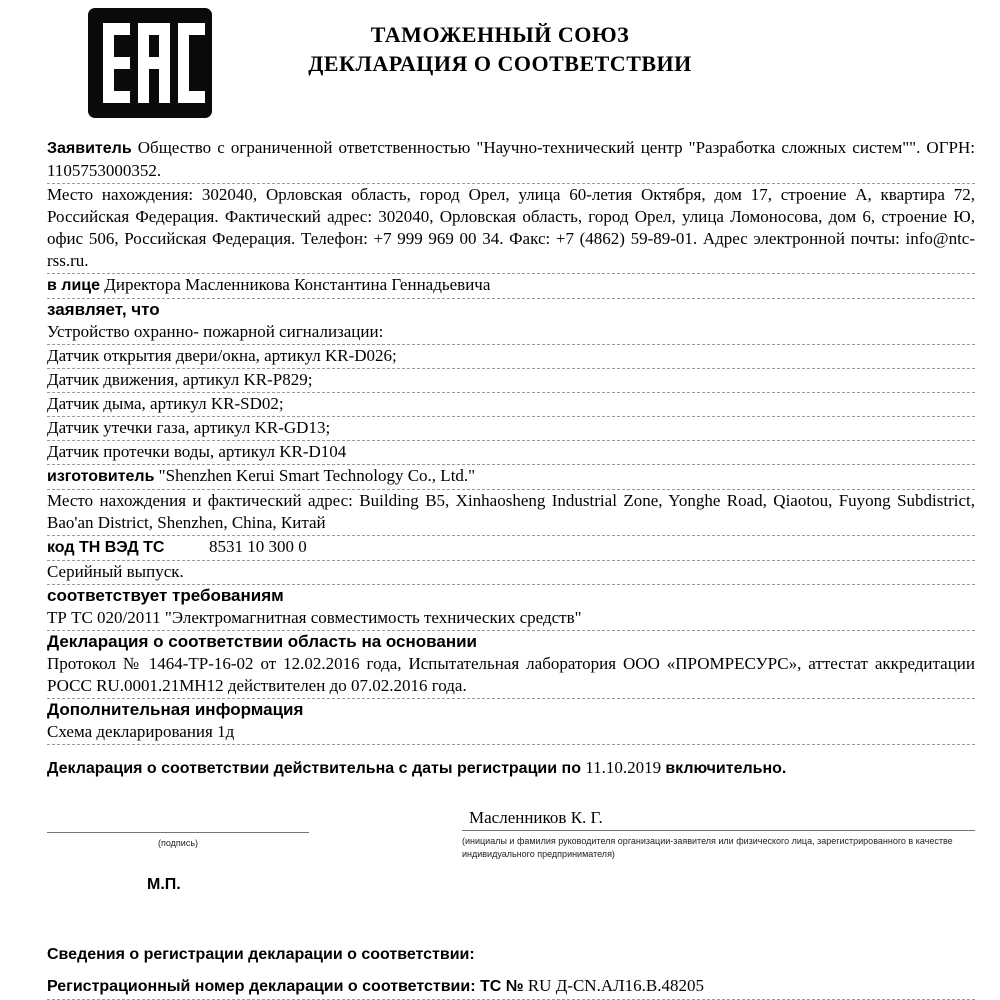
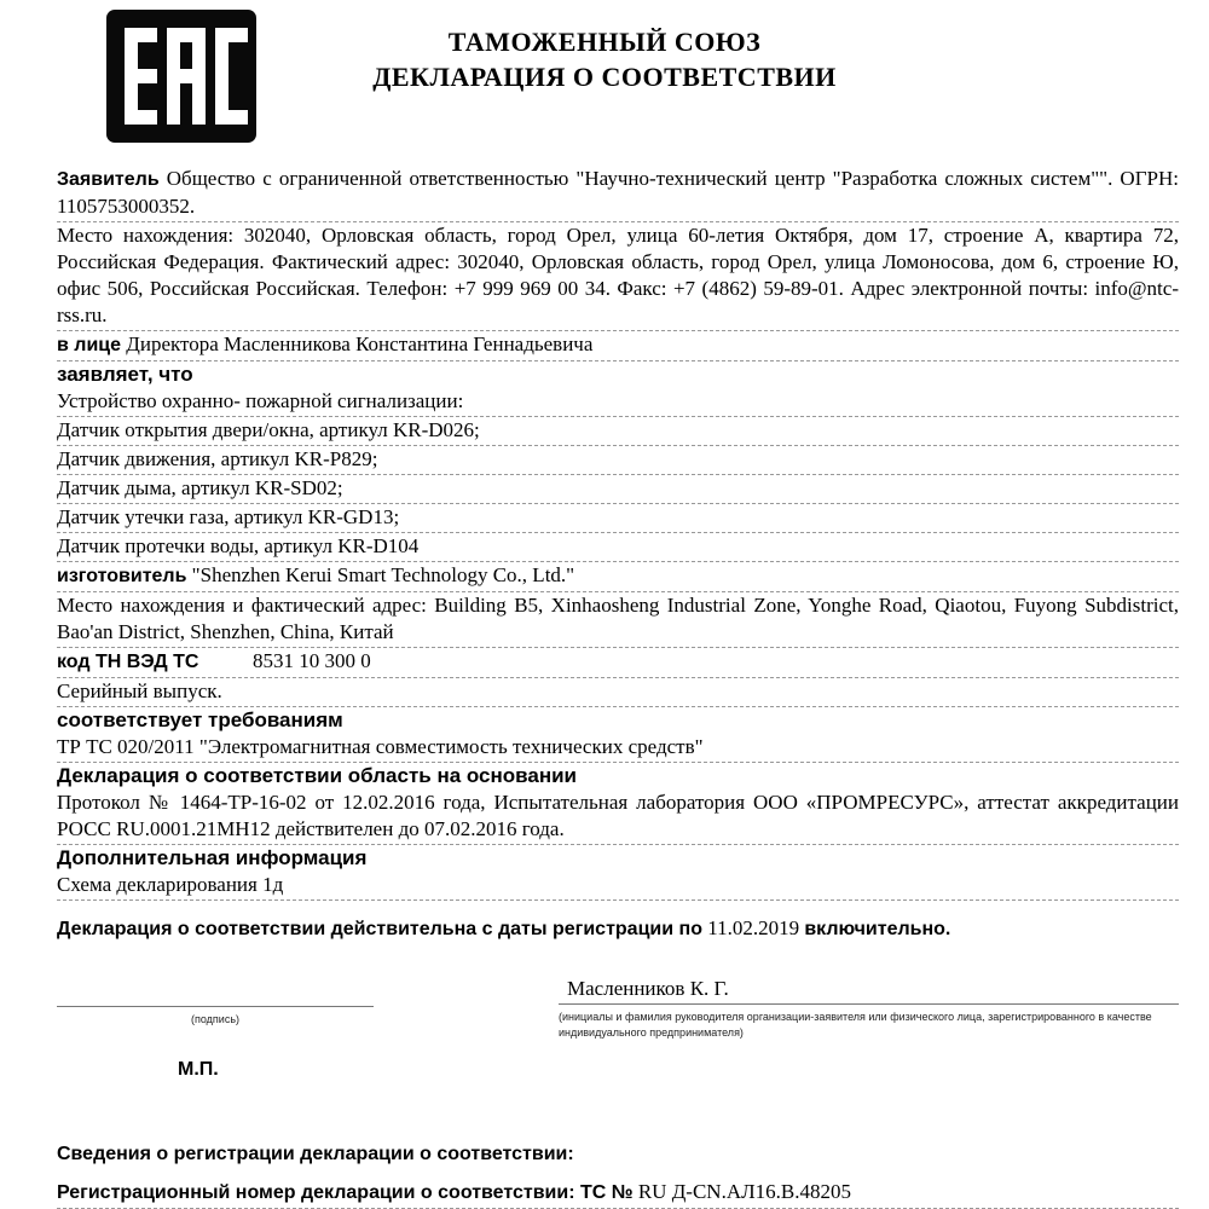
  ТАМОЖЕННЫЙ СОЮЗ
  ДЕКЛАРАЦИЯ О СООТВЕТСТВИИ
  Заявитель Общество с ограниченной ответственностью "Научно-технический центр "Разработка сложных систем"". ОГРН: 1105753000352.
- Место нахождения: 302040, Орловская область, город Орел, улица 60-летия Октября, дом 17, строение А, квартира 72, Российская Федерация. Фактический адрес: 302040, Орловская область, город Орел, улица Ломоносова, дом 6, строение Ю, офис 506, Российская Федерация. Телефон: +7 999 969 00 34. Факс: +7 (4862) 59-89-01. Адрес электронной почты: info@ntc-rss.ru.
+ Место нахождения: 302040, Орловская область, город Орел, улица 60-летия Октября, дом 17, строение А, квартира 72, Российская Федерация. Фактический адрес: 302040, Орловская область, город Орел, улица Ломоносова, дом 6, строение Ю, офис 506, Российская Российская. Телефон: +7 999 969 00 34. Факс: +7 (4862) 59-89-01. Адрес электронной почты: info@ntc-rss.ru.
  в лице Директора Масленникова Константина Геннадьевича
  заявляет, что
  Устройство охранно- пожарной сигнализации:
  Датчик открытия двери/окна, артикул KR-D026;
  Датчик движения, артикул KR-P829;
  Датчик дыма, артикул KR-SD02;
  Датчик утечки газа, артикул KR-GD13;
  Датчик протечки воды, артикул KR-D104
  изготовитель "Shenzhen Kerui Smart Technology Co., Ltd."
  Место нахождения и фактический адрес: Building B5, Xinhaosheng Industrial Zone, Yonghe Road, Qiaotou, Fuyong Subdistrict, Bao'an District, Shenzhen, China, Китай
  код ТН ВЭД ТС 8531 10 300 0
  Серийный выпуск.
  соответствует требованиям
  ТР ТС 020/2011 "Электромагнитная совместимость технических средств"
  Декларация о соответствии область на основании
  Протокол № 1464-ТР-16-02 от 12.02.2016 года, Испытательная лаборатория ООО «ПРОМРЕСУРС», аттестат аккредитации РОСС RU.0001.21МН12 действителен до 07.02.2016 года.
  Дополнительная информация
  Схема декларирования 1д
- Декларация о соответствии действительна с даты регистрации по 11.10.2019 включительно.
+ Декларация о соответствии действительна с даты регистрации по 11.02.2019 включительно.
  (подпись)
  М.П.
  Масленников К. Г.
  (инициалы и фамилия руководителя организации-заявителя или физического лица, зарегистрированного в качестве индивидуального предпринимателя)
  Сведения о регистрации декларации о соответствии:
  Регистрационный номер декларации о соответствии: ТС № RU Д-CN.АЛ16.В.48205
